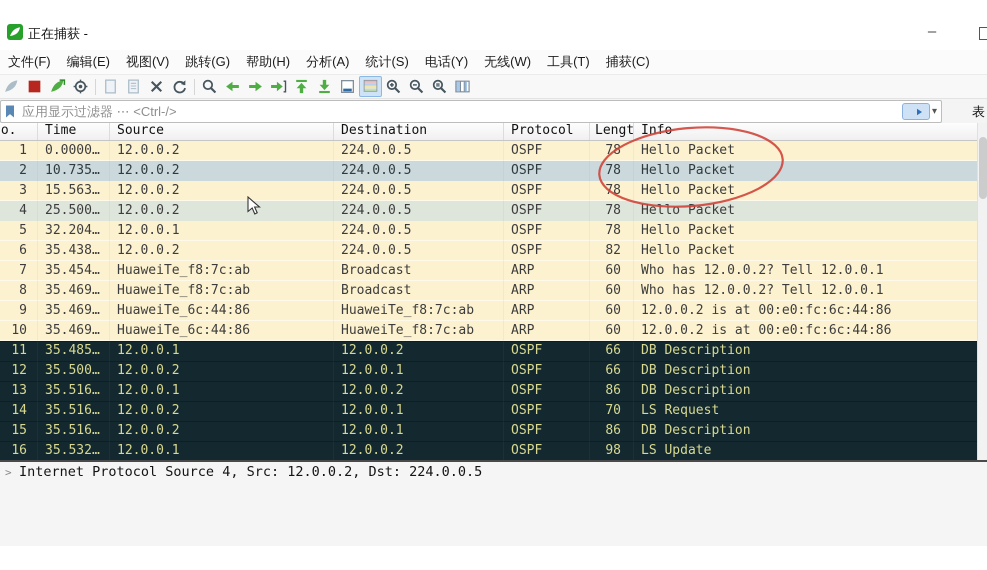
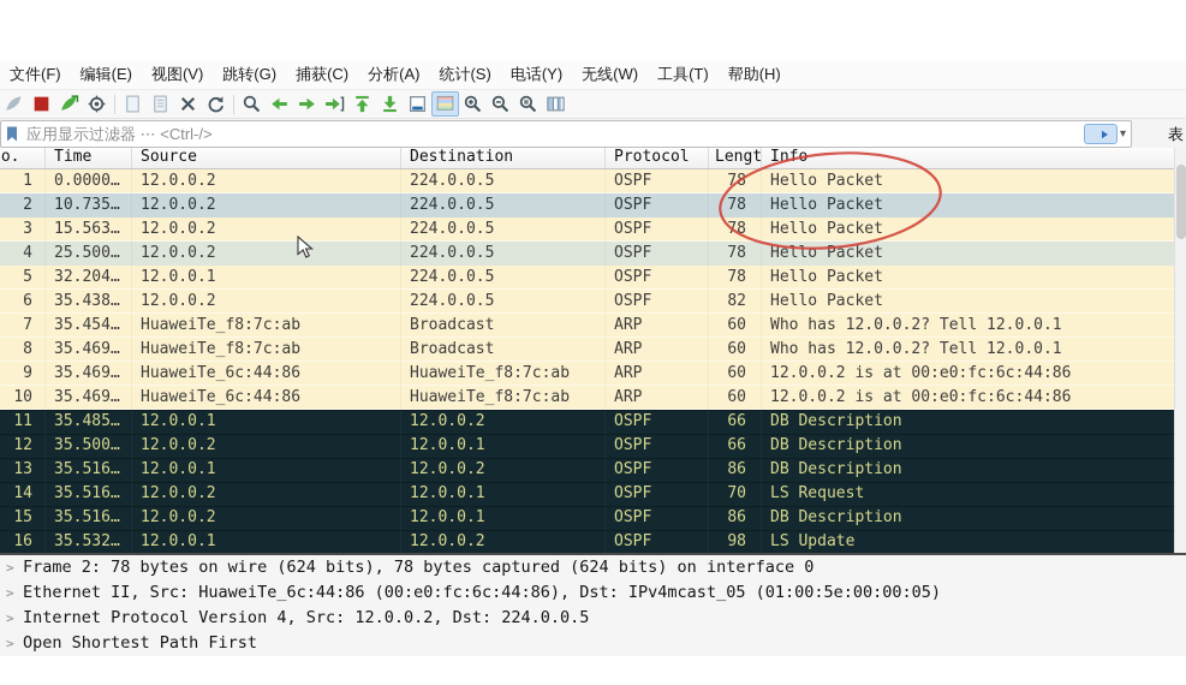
- 正在捕获 -
- –
  文件(F)
  编辑(E)
  视图(V)
  跳转(G)
- 帮助(H)
+ 捕获(C)
  分析(A)
  统计(S)
  电话(Y)
  无线(W)
  工具(T)
- 捕获(C)
+ 帮助(H)
  应用显示过滤器 ⋯ <Ctrl-/>
  ▾
  表
  Time
  Source
  Destination
  Protocol
  Lengt
  Info
  1
  0.0000…
  12.0.0.2
  224.0.0.5
  OSPF
  78
  Hello Packet
  2
  10.735…
  12.0.0.2
  224.0.0.5
  OSPF
  78
  Hello Packet
  3
  15.563…
  12.0.0.2
  224.0.0.5
  OSPF
  78
  Hello Packet
  4
  25.500…
  12.0.0.2
  224.0.0.5
  OSPF
  78
  Hello Packet
  5
  32.204…
  12.0.0.1
  224.0.0.5
  OSPF
  78
  Hello Packet
  6
  35.438…
  12.0.0.2
  224.0.0.5
  OSPF
  82
  Hello Packet
  7
  35.454…
  HuaweiTe_f8:7c:ab
  Broadcast
  ARP
  60
  Who has 12.0.0.2? Tell 12.0.0.1
  8
  35.469…
  HuaweiTe_f8:7c:ab
  Broadcast
  ARP
  60
  Who has 12.0.0.2? Tell 12.0.0.1
  9
  35.469…
  HuaweiTe_6c:44:86
  HuaweiTe_f8:7c:ab
  ARP
  60
  12.0.0.2 is at 00:e0:fc:6c:44:86
  10
  35.469…
  HuaweiTe_6c:44:86
  HuaweiTe_f8:7c:ab
  ARP
  60
  12.0.0.2 is at 00:e0:fc:6c:44:86
  11
  35.485…
  12.0.0.1
  12.0.0.2
  OSPF
  66
  DB Description
  12
  35.500…
  12.0.0.2
  12.0.0.1
  OSPF
  66
  DB Description
  13
  35.516…
  12.0.0.1
  12.0.0.2
  OSPF
  86
  DB Description
  14
  35.516…
  12.0.0.2
  12.0.0.1
  OSPF
  70
  LS Request
  15
  35.516…
  12.0.0.2
  12.0.0.1
  OSPF
  86
  DB Description
  16
  35.532…
  12.0.0.1
  12.0.0.2
  OSPF
  98
  LS Update
+ > Frame 2: 78 bytes on wire (624 bits), 78 bytes captured (624 bits) on interface 0
+ > Ethernet II, Src: HuaweiTe_6c:44:86 (00:e0:fc:6c:44:86), Dst: IPv4mcast_05 (01:00:5e:00:00:05)
- > Internet Protocol Source 4, Src: 12.0.0.2, Dst: 224.0.0.5
+ > Internet Protocol Version 4, Src: 12.0.0.2, Dst: 224.0.0.5
+ > Open Shortest Path First
